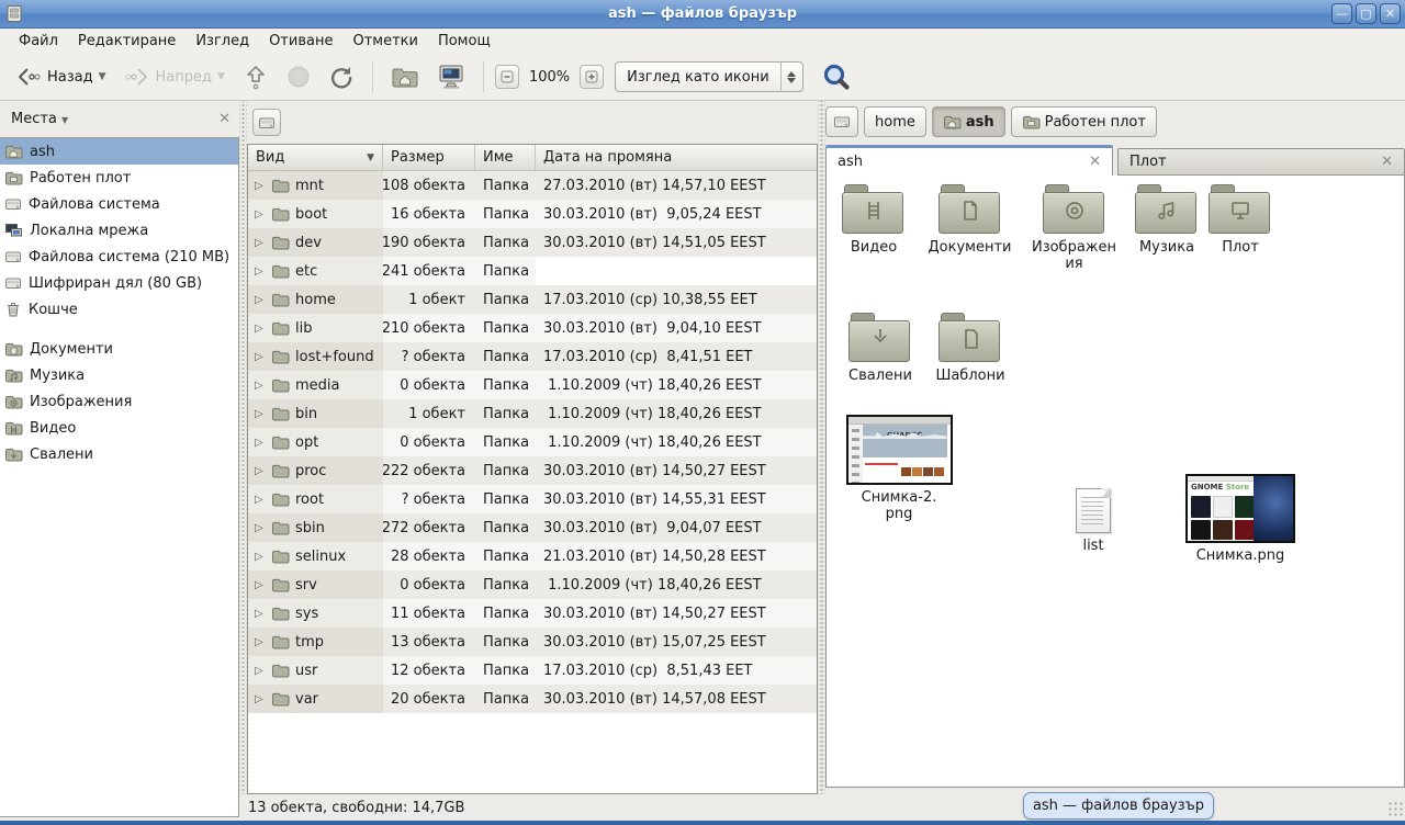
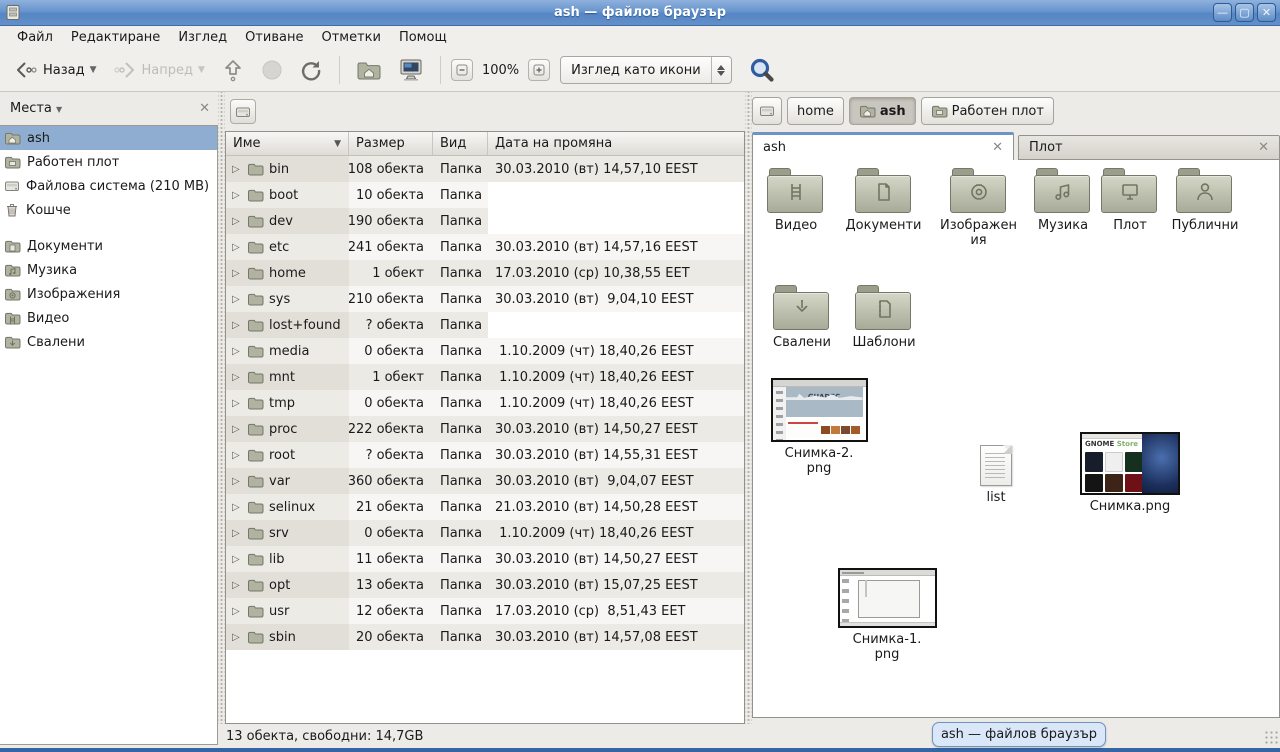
  ash — файлов браузър
  —
  ▢
  ✕
  Файл
  Редактиране
  Изглед
  Отиване
  Отметки
  Помощ
  Назад
  ▼
  Напред
  ▼
  100%
  Изглед като икони
  Места ▼
  ✕
  ash
  Работен плот
- Файлова система
- Локална мрежа
  Файлова система (210 MB)
- Шифриран дял (80 GB)
  Кошче
  Документи
  Музика
  Изображения
  Видео
  Свалени
- Вид
+ Име
  ▼
  Размер
- Име
+ Вид
  Дата на промяна
  ▷
- mnt
+ bin
  108 обекта
  Папка
- 27.03.2010 (вт) 14,57,10 EEST
+ 30.03.2010 (вт) 14,57,10 EEST
  ▷
  boot
- 16 обекта
+ 10 обекта
  Папка
- 30.03.2010 (вт) 9,05,24 EEST
  ▷
  dev
  190 обекта
  Папка
- 30.03.2010 (вт) 14,51,05 EEST
  ▷
  etc
  241 обекта
  Папка
+ 30.03.2010 (вт) 14,57,16 EEST
  ▷
  home
  1 обект
  Папка
  17.03.2010 (ср) 10,38,55 EET
  ▷
- lib
+ sys
  210 обекта
  Папка
  30.03.2010 (вт) 9,04,10 EEST
  ▷
  lost+found
  ? обекта
  Папка
- 17.03.2010 (ср) 8,41,51 EET
  ▷
  media
  0 обекта
  Папка
  1.10.2009 (чт) 18,40,26 EEST
  ▷
- bin
+ mnt
  1 обект
  Папка
  1.10.2009 (чт) 18,40,26 EEST
  ▷
- opt
+ tmp
  0 обекта
  Папка
  1.10.2009 (чт) 18,40,26 EEST
  ▷
  proc
  222 обекта
  Папка
  30.03.2010 (вт) 14,50,27 EEST
  ▷
  root
  ? обекта
  Папка
  30.03.2010 (вт) 14,55,31 EEST
  ▷
- sbin
+ var
- 272 обекта
+ 360 обекта
  Папка
  30.03.2010 (вт) 9,04,07 EEST
  ▷
  selinux
- 28 обекта
+ 21 обекта
  Папка
  21.03.2010 (вт) 14,50,28 EEST
  ▷
  srv
  0 обекта
  Папка
  1.10.2009 (чт) 18,40,26 EEST
  ▷
- sys
+ lib
  11 обекта
  Папка
  30.03.2010 (вт) 14,50,27 EEST
  ▷
- tmp
+ opt
  13 обекта
  Папка
  30.03.2010 (вт) 15,07,25 EEST
  ▷
  usr
  12 обекта
  Папка
  17.03.2010 (ср) 8,51,43 EET
  ▷
- var
+ sbin
  20 обекта
  Папка
  30.03.2010 (вт) 14,57,08 EEST
  home
  ash
  Работен плот
  ash
  ✕
  Плот
  ✕
  Видео
  Документи
  Изображения
  Музика
  Плот
+ Публични
  Свалени
  Шаблони
  Снимка-2.png
  list
  GNOME Store
  Снимка.png
+ Снимка-1.png
  13 обекта, свободни: 14,7GB
  ash — файлов браузър
